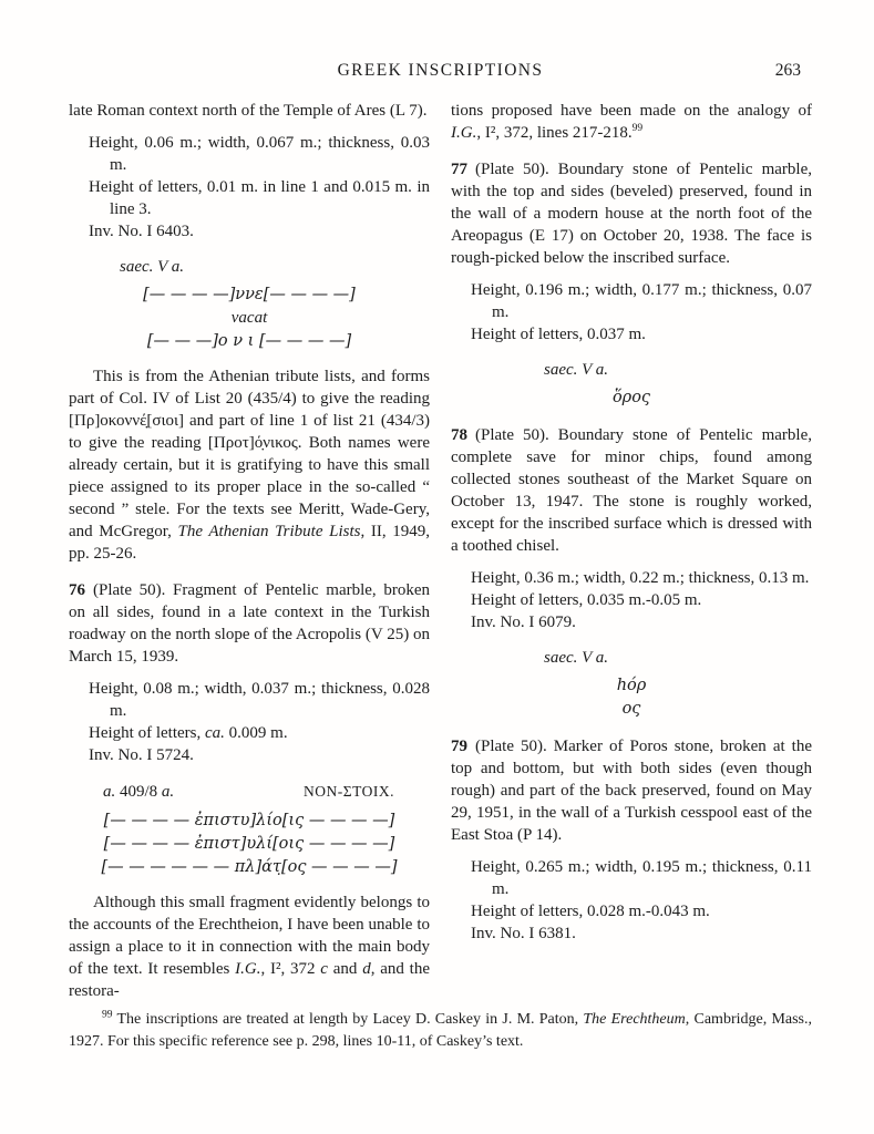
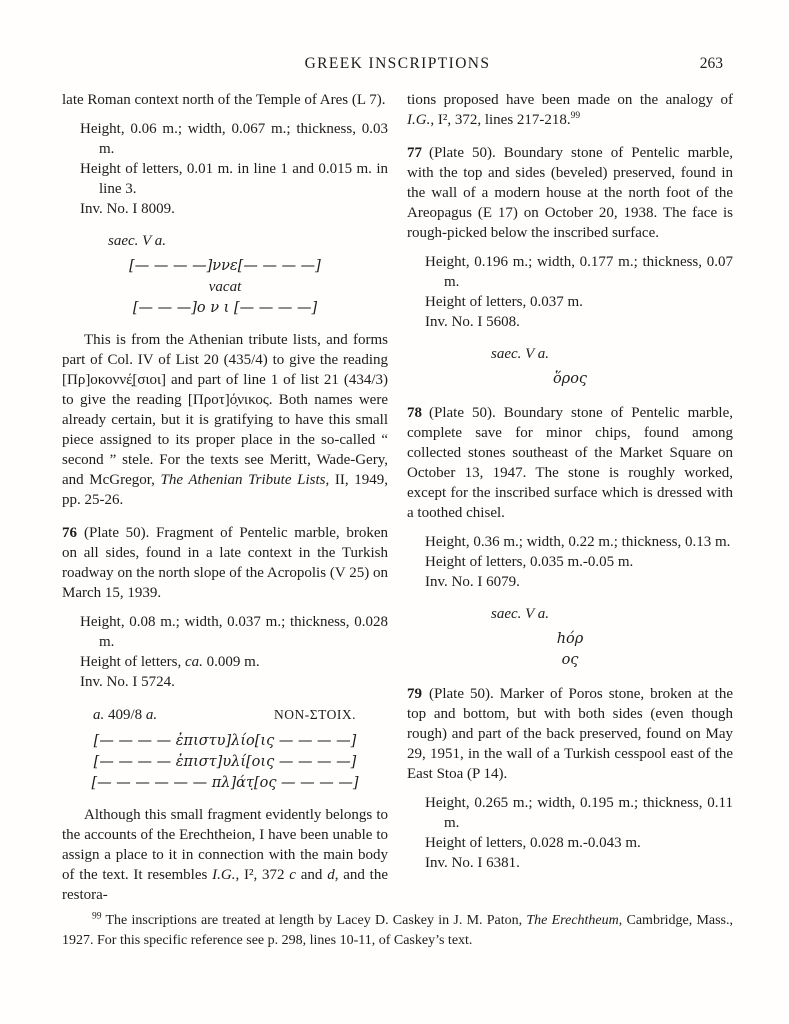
  GREEK INSCRIPTIONS
  263
  late Roman context north of the Temple of Ares (L 7).
  Height, 0.06 m.; width, 0.067 m.; thickness, 0.03 m.
  Height of letters, 0.01 m. in line 1 and 0.015 m. in line 3.
- Inv. No. I 6403.
+ Inv. No. I 8009.
  saec. V a.
  [— — — —]ννε[— — — —]
  vacat
  [— — —]ο ν ι [— — — —]
  This is from the Athenian tribute lists, and forms part of Col. IV of List 20 (435/4) to give the reading [Πρ]οκοννέ̣[σιοι] and part of line 1 of list 21 (434/3) to give the reading [Προτ]ό̣νικος. Both names were already certain, but it is gratifying to have this small piece assigned to its proper place in the so-called “ second ” stele. For the texts see Meritt, Wade-Gery, and McGregor, The Athenian Tribute Lists, II, 1949, pp. 25-26.
  76 (Plate 50). Fragment of Pentelic marble, broken on all sides, found in a late context in the Turkish roadway on the north slope of the Acropolis (V 25) on March 15, 1939.
  Height, 0.08 m.; width, 0.037 m.; thickness, 0.028 m.
  Height of letters, ca. 0.009 m.
  Inv. No. I 5724.
  a. 409/8 a.
  NON-ΣΤΟΙΧ.
  [— — — — ἐπιστυ]λίο[ις — — — —]
  [— — — — ἐπιστ]υλί[οις — — — —]
  [— — — — — — πλ]άτ̣[ος — — — —]
  Although this small fragment evidently belongs to the accounts of the Erechtheion, I have been unable to assign a place to it in connection with the main body of the text. It resembles I.G., I², 372 c and d, and the restora-
  tions proposed have been made on the analogy of I.G., I², 372, lines 217-218.99
  77 (Plate 50). Boundary stone of Pentelic marble, with the top and sides (beveled) preserved, found in the wall of a modern house at the north foot of the Areopagus (E 17) on October 20, 1938. The face is rough-picked below the inscribed surface.
  Height, 0.196 m.; width, 0.177 m.; thickness, 0.07 m.
  Height of letters, 0.037 m.
+ Inv. No. I 5608.
  saec. V a.
  ὅρος
  78 (Plate 50). Boundary stone of Pentelic marble, complete save for minor chips, found among collected stones southeast of the Market Square on October 13, 1947. The stone is roughly worked, except for the inscribed surface which is dressed with a toothed chisel.
  Height, 0.36 m.; width, 0.22 m.; thickness, 0.13 m.
  Height of letters, 0.035 m.-0.05 m.
  Inv. No. I 6079.
  saec. V a.
  hόρ
  ος
  79 (Plate 50). Marker of Poros stone, broken at the top and bottom, but with both sides (even though rough) and part of the back preserved, found on May 29, 1951, in the wall of a Turkish cesspool east of the East Stoa (P 14).
  Height, 0.265 m.; width, 0.195 m.; thickness, 0.11 m.
  Height of letters, 0.028 m.-0.043 m.
  Inv. No. I 6381.
  99 The inscriptions are treated at length by Lacey D. Caskey in J. M. Paton, The Erechtheum, Cambridge, Mass., 1927. For this specific reference see p. 298, lines 10-11, of Caskey’s text.
